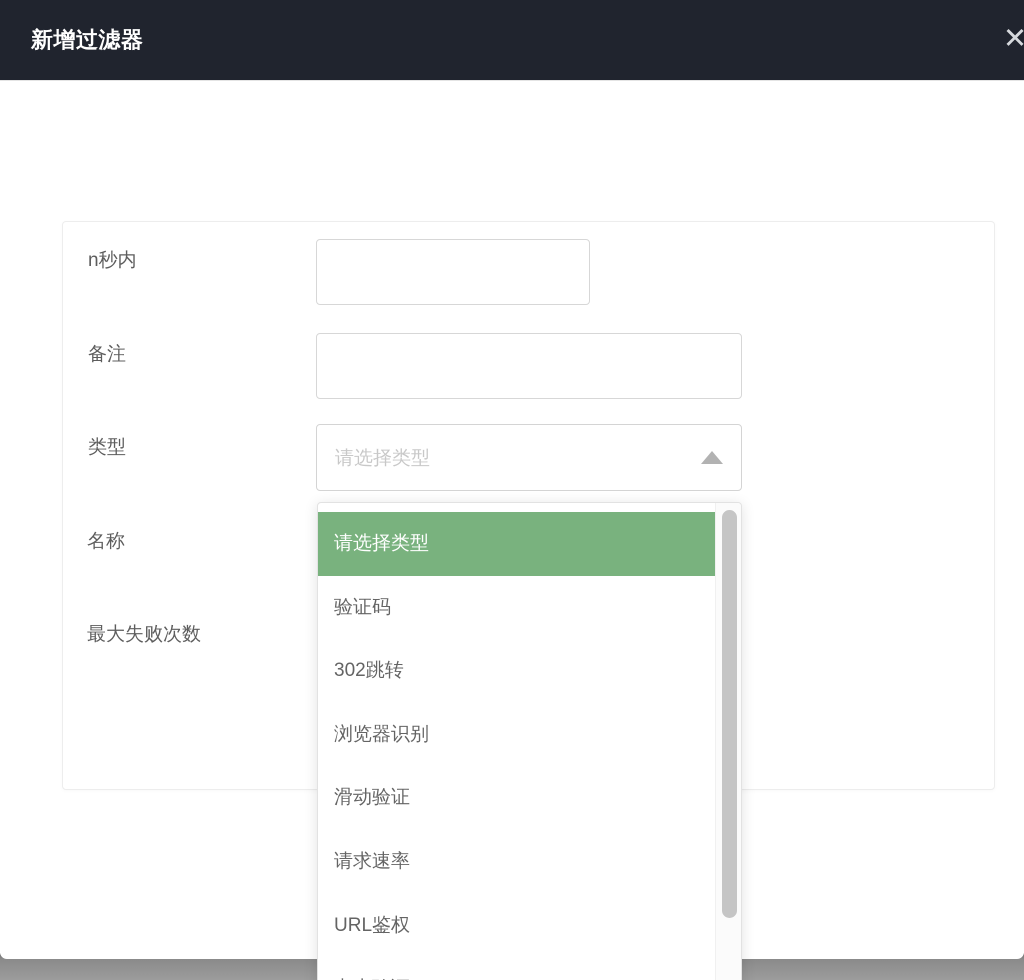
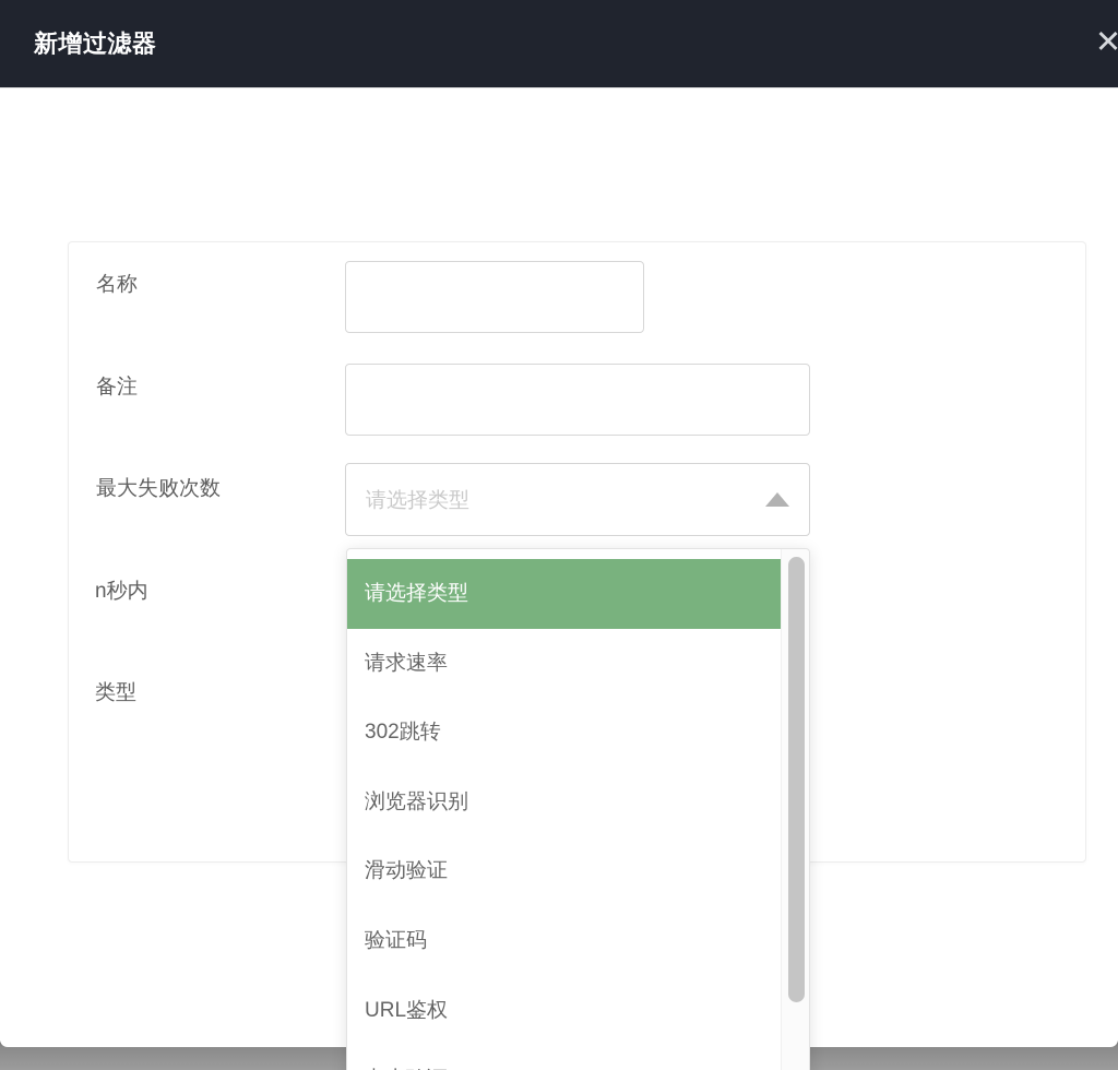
- n秒内
+ 名称
  备注
- 类型
+ 最大失败次数
  请选择类型
- 名称
+ n秒内
- 最大失败次数
+ 类型
  请选择类型
- 验证码
+ 请求速率
  302跳转
  浏览器识别
  滑动验证
- 请求速率
+ 验证码
  URL鉴权
  新增过滤器
  ✕
